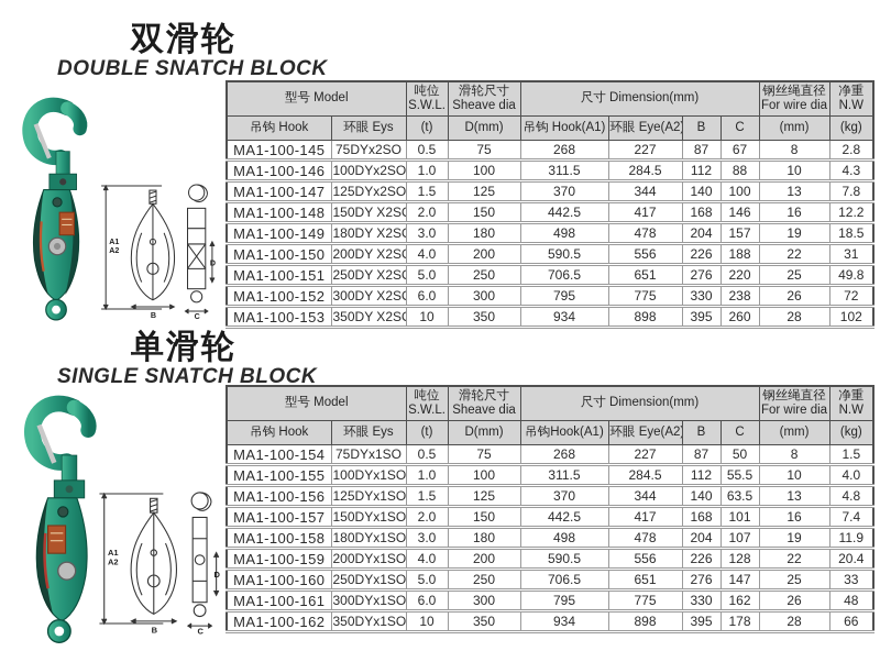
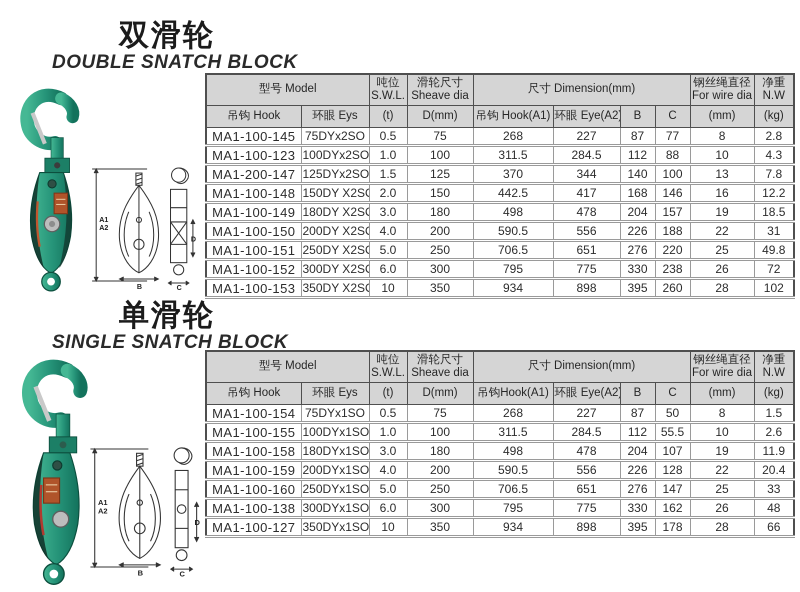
  双滑轮
  DOUBLE SNATCH BLOCK
  A1
  A2
  B
  D
  C
  型号 Model	吨位 S.W.L.	滑轮尺寸 Sheave dia	尺寸 Dimension(mm)	钢丝绳直径 For wire dia	净重 N.W
  吊钩 Hook	环眼 Eys	(t)	D(mm)	吊钩 Hook(A1)	环眼 Eye(A2	B	C	(mm)	(kg)
- MA1-100-145	75DYx2SO	0.5	75	268	227	87	67	8	2.8
+ MA1-100-145	75DYx2SO	0.5	75	268	227	87	77	8	2.8
- MA1-100-146	100DYx2SO	1.0	100	311.5	284.5	112	88	10	4.3
+ MA1-100-123	100DYx2SO	1.0	100	311.5	284.5	112	88	10	4.3
- MA1-100-147	125DYx2SO	1.5	125	370	344	140	100	13	7.8
+ MA1-200-147	125DYx2SO	1.5	125	370	344	140	100	13	7.8
  MA1-100-148	150DY X2S	2.0	150	442.5	417	168	146	16	12.2
  MA1-100-149	180DY X2S	3.0	180	498	478	204	157	19	18.5
  MA1-100-150	200DY X2S	4.0	200	590.5	556	226	188	22	31
  MA1-100-151	250DY X2S	5.0	250	706.5	651	276	220	25	49.8
  MA1-100-152	300DY X2S	6.0	300	795	775	330	238	26	72
  MA1-100-153	350DY X2S	10	350	934	898	395	260	28	102
  单滑轮
  SINGLE SNATCH BLOCK
  A1
  A2
  B
  D
  C
  型号 Model	吨位 S.W.L.	滑轮尺寸 Sheave dia	尺寸 Dimension(mm)	钢丝绳直径 For wire dia	净重 N.W
  吊钩 Hook	环眼 Eys	(t)	D(mm)	吊钩Hook(A1)	环眼 Eye(A2	B	C	(mm)	(kg)
  MA1-100-154	75DYx1SO	0.5	75	268	227	87	50	8	1.5
- MA1-100-155	100DYx1SO	1.0	100	311.5	284.5	112	55.5	10	4.0
+ MA1-100-155	100DYx1SO	1.0	100	311.5	284.5	112	55.5	10	2.6
- MA1-100-156	125DYx1SO	1.5	125	370	344	140	63.5	13	4.8
- MA1-100-157	150DYx1SO	2.0	150	442.5	417	168	101	16	7.4
  MA1-100-158	180DYx1SO	3.0	180	498	478	204	107	19	11.9
  MA1-100-159	200DYx1SO	4.0	200	590.5	556	226	128	22	20.4
  MA1-100-160	250DYx1SO	5.0	250	706.5	651	276	147	25	33
- MA1-100-161	300DYx1SO	6.0	300	795	775	330	162	26	48
+ MA1-100-138	300DYx1SO	6.0	300	795	775	330	162	26	48
- MA1-100-162	350DYx1SO	10	350	934	898	395	178	28	66
+ MA1-100-127	350DYx1SO	10	350	934	898	395	178	28	66
